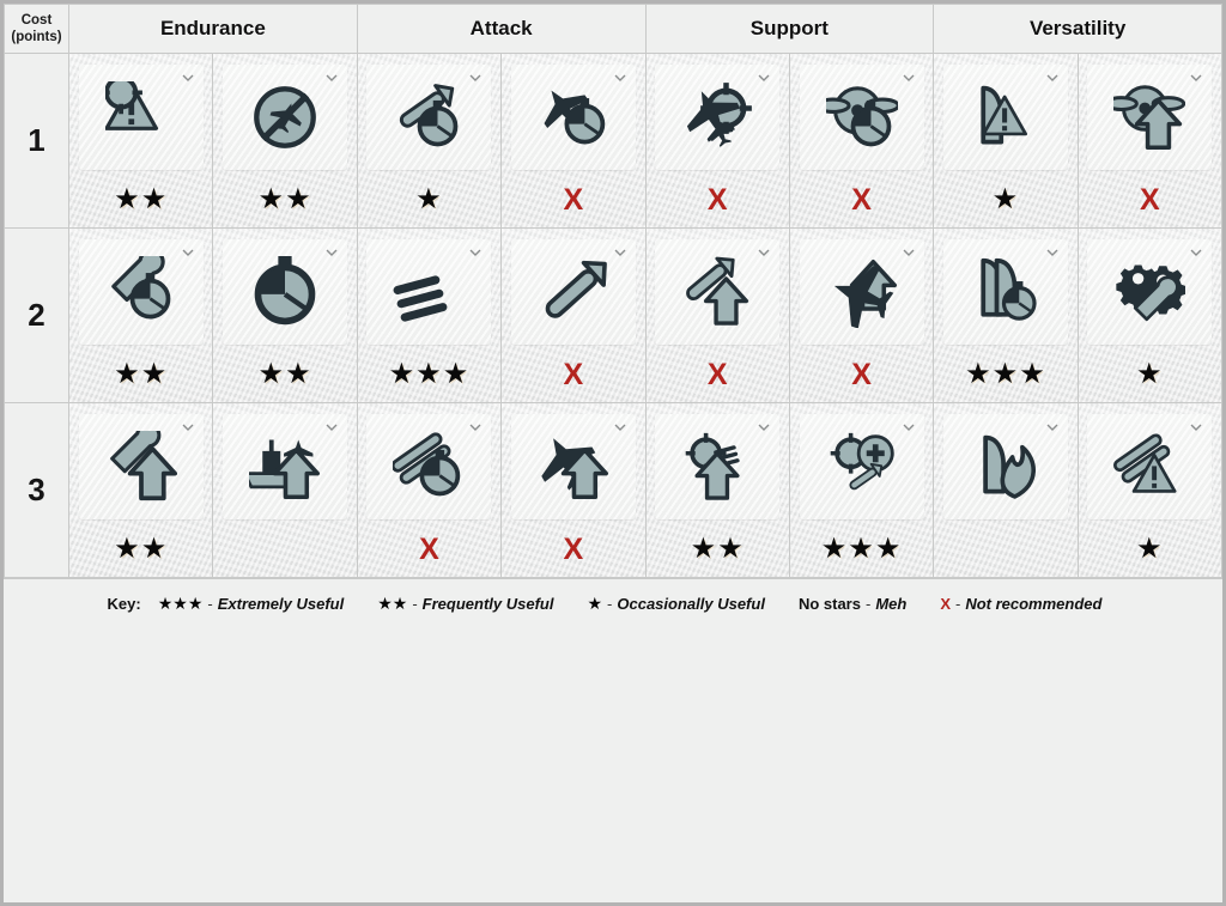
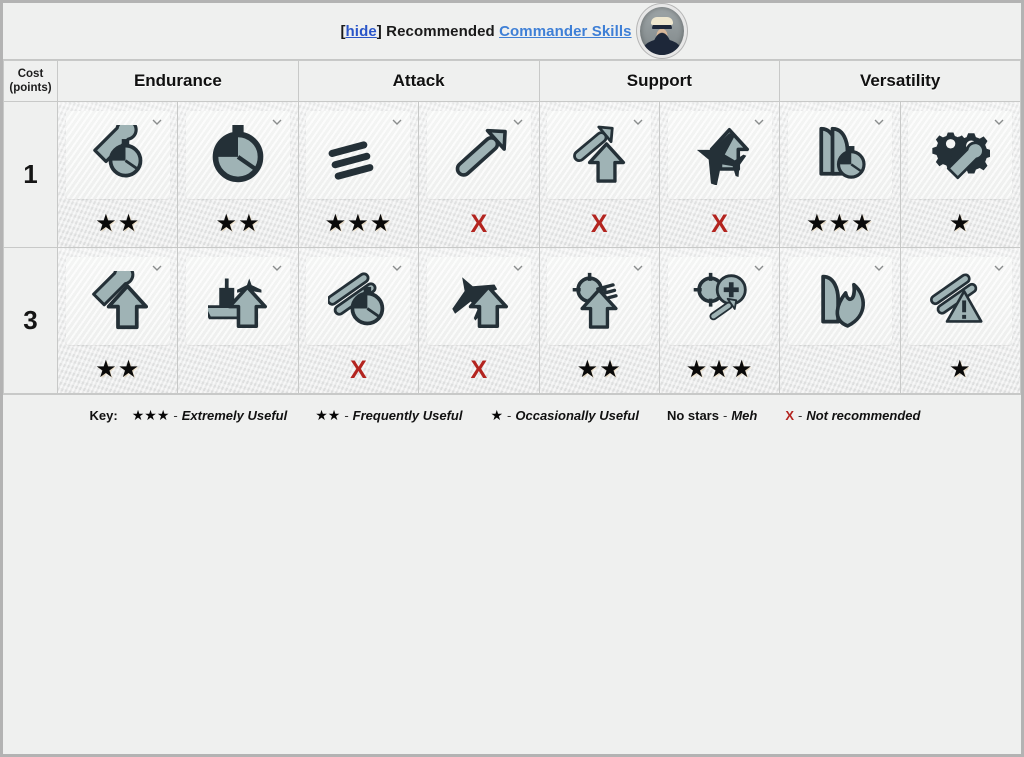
+ [hide] Recommended Commander Skills
  Cost (points)	Endurance	Attack	Support	Versatility
- 1	★★	★★	★	X	X	X	★	X
- 2	★★	★★	★★★	X	X	X	★★★	★
+ 1	★★	★★	★★★	X	X	X	★★★	★
  3	★★		X	X	★★	★★★		★
  Key:
  ★★★
  -
  Extremely Useful
  ★★
  -
  Frequently Useful
  ★
  -
  Occasionally Useful
  No stars
  -
  Meh
  X
  -
  Not recommended
